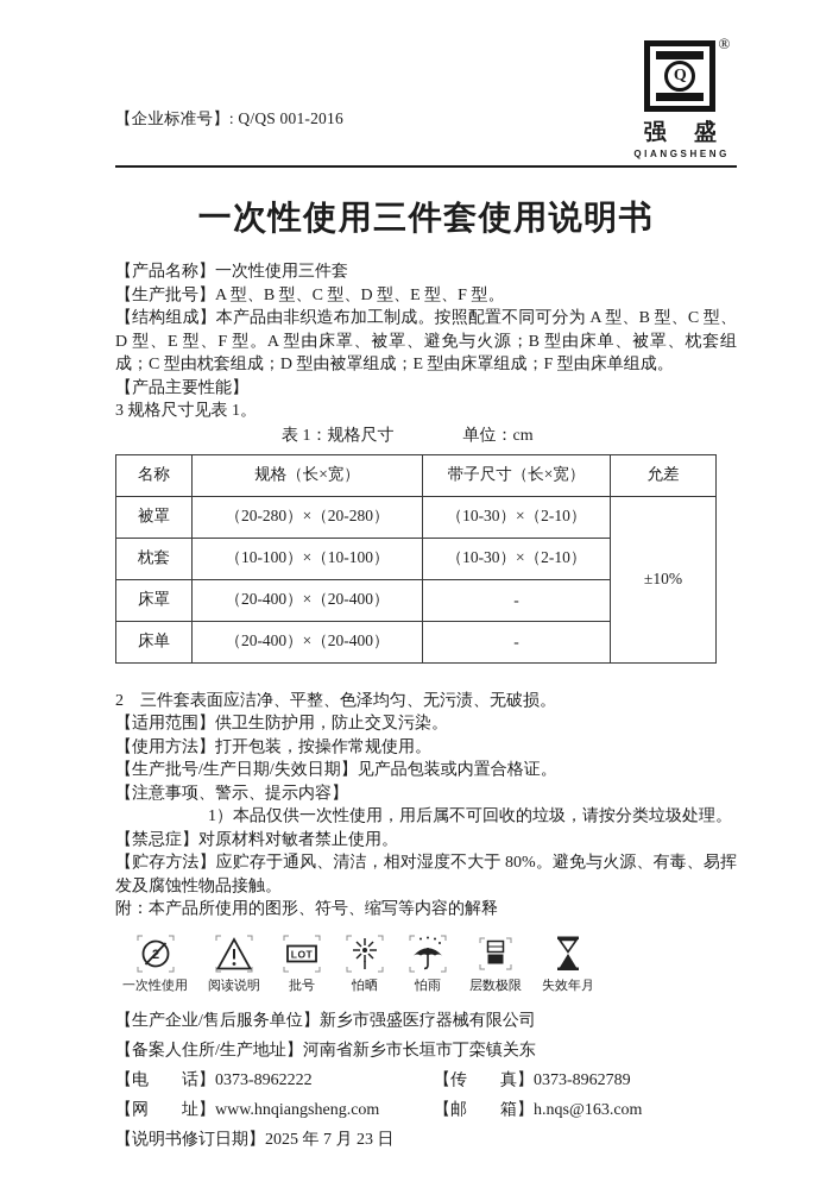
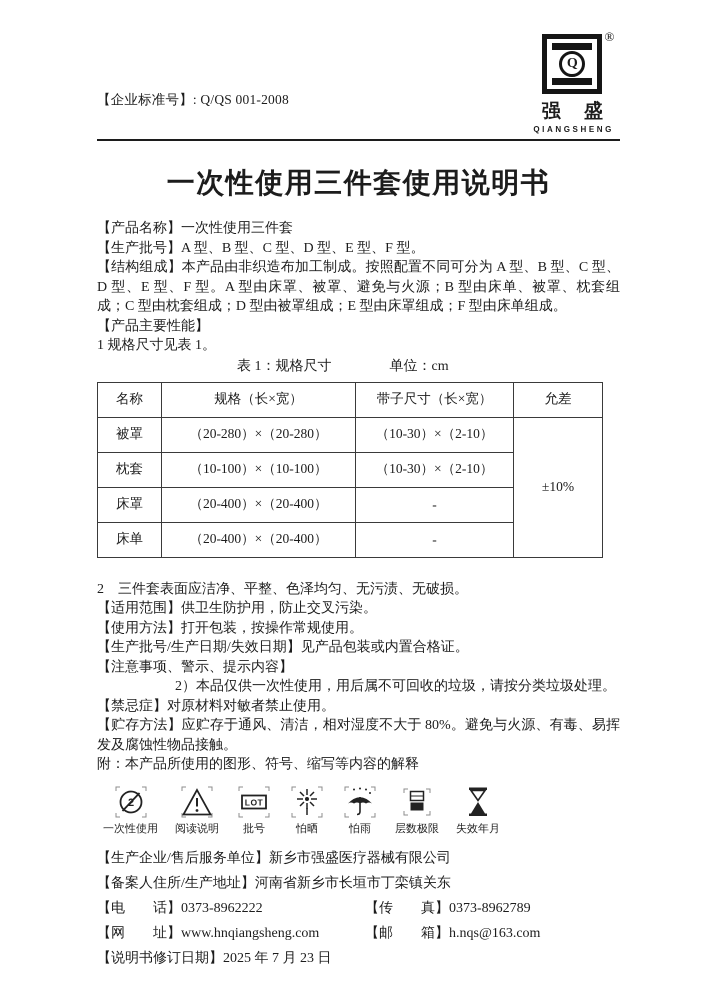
- 【企业标准号】: Q/QS 001-2016
+ 【企业标准号】: Q/QS 001-2008
  ®
  Q
  强 盛
  QIANGSHENG
  一次性使用三件套使用说明书
  【产品名称】一次性使用三件套
  【生产批号】A 型、B 型、C 型、D 型、E 型、F 型。
  【结构组成】本产品由非织造布加工制成。按照配置不同可分为 A 型、B 型、C 型、D 型、E 型、F 型。A 型由床罩、被罩、避免与火源；B 型由床单、被罩、枕套组成；C 型由枕套组成；D 型由被罩组成；E 型由床罩组成；F 型由床单组成。
  【产品主要性能】
- 3 规格尺寸见表 1。
+ 1 规格尺寸见表 1。
  表 1：规格尺寸
  单位：cm
  名称	规格（长×宽）	带子尺寸（长×宽）	允差
  被罩	（20-280）×（20-280）	（10-30）×（2-10）	±10%
  枕套	（10-100）×（10-100）	（10-30）×（2-10）
  床罩	（20-400）×（20-400）	-
  床单	（20-400）×（20-400）	-
  2 三件套表面应洁净、平整、色泽均匀、无污渍、无破损。
  【适用范围】供卫生防护用，防止交叉污染。
  【使用方法】打开包装，按操作常规使用。
  【生产批号/生产日期/失效日期】见产品包装或内置合格证。
  【注意事项、警示、提示内容】
- 1）本品仅供一次性使用，用后属不可回收的垃圾，请按分类垃圾处理。
+ 2）本品仅供一次性使用，用后属不可回收的垃圾，请按分类垃圾处理。
  【禁忌症】对原材料对敏者禁止使用。
  【贮存方法】应贮存于通风、清洁，相对湿度不大于 80%。避免与火源、有毒、易挥发及腐蚀性物品接触。
  附：本产品所使用的图形、符号、缩写等内容的解释
  一次性使用
  阅读说明
  LOT
  批号
  怕晒
  怕雨
  层数极限
  失效年月
  【生产企业/售后服务单位】新乡市强盛医疗器械有限公司
  【备案人住所/生产地址】河南省新乡市长垣市丁栾镇关东
  【电 话】0373-8962222
  【传 真】0373-8962789
  【网 址】www.hnqiangsheng.com
  【邮 箱】h.nqs@163.com
  【说明书修订日期】2025 年 7 月 23 日
